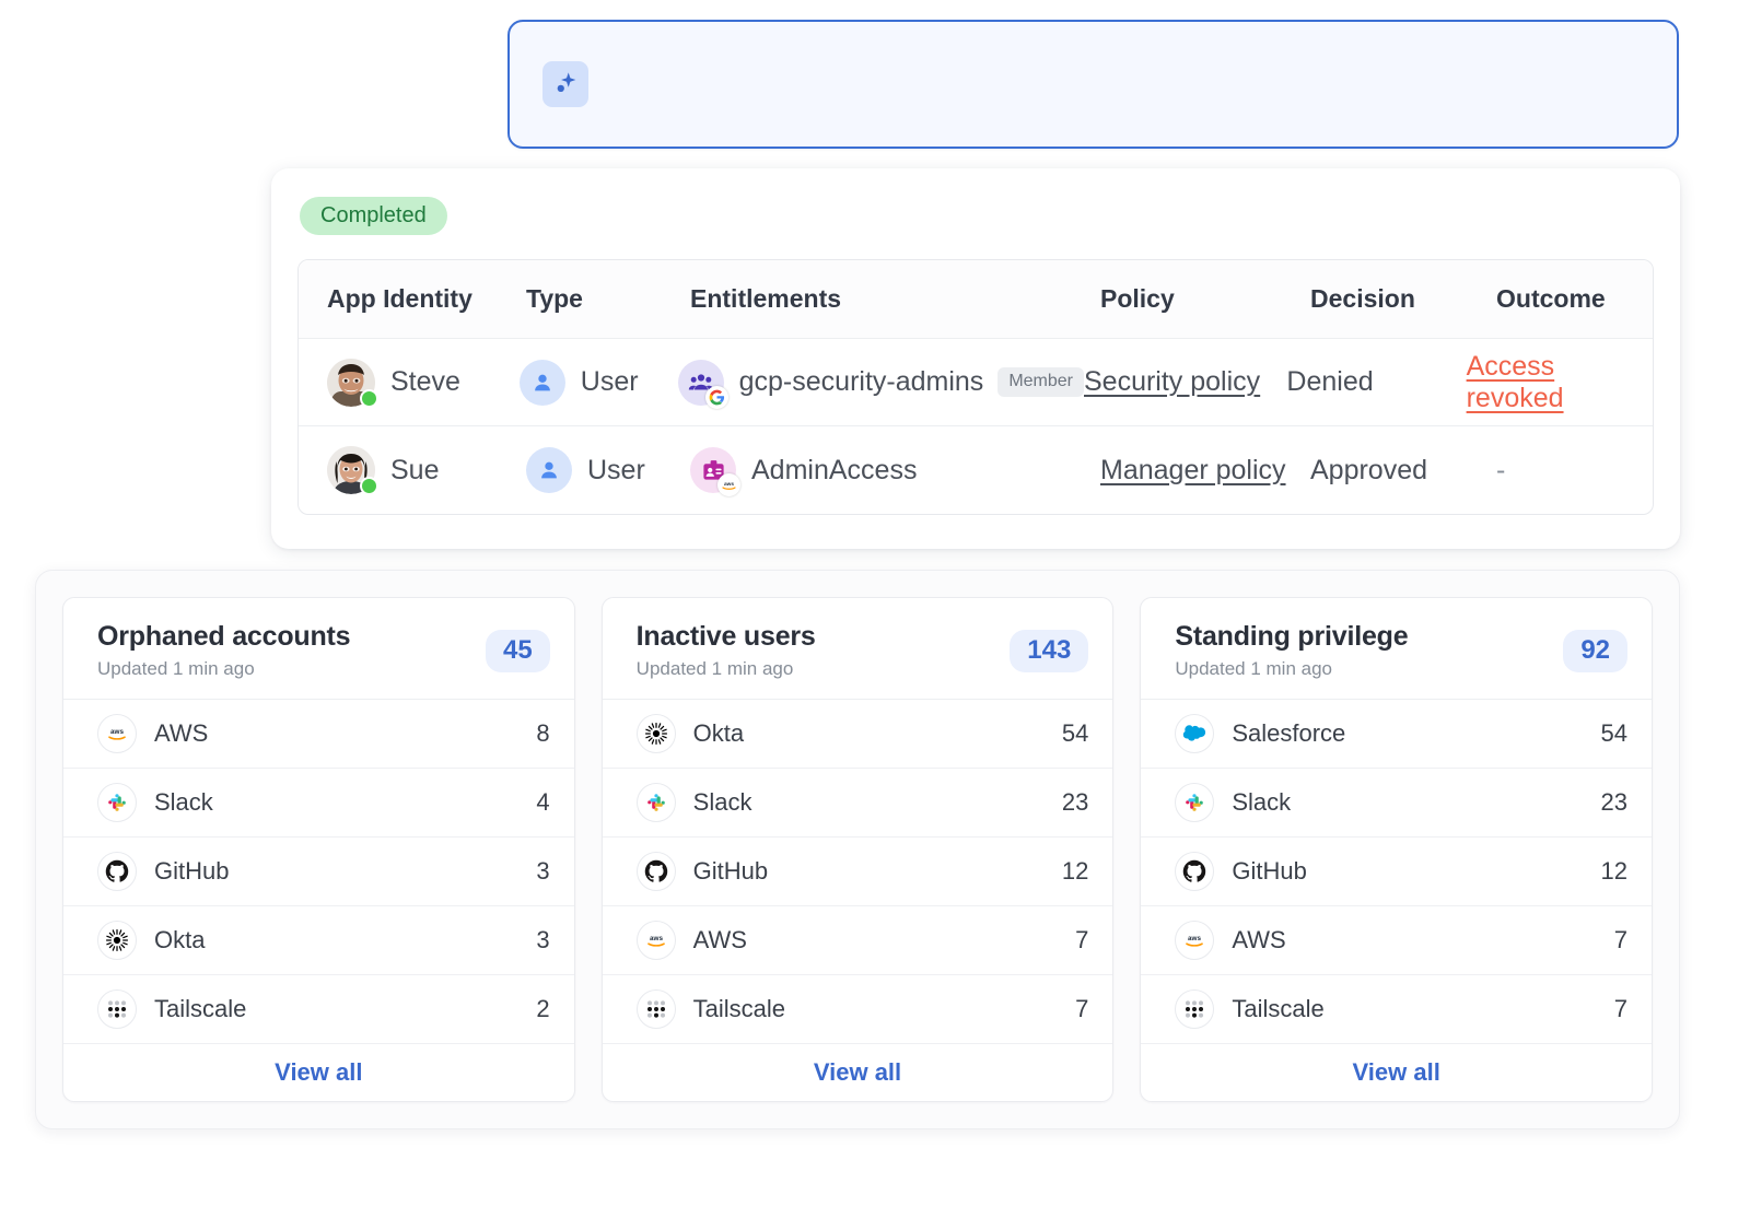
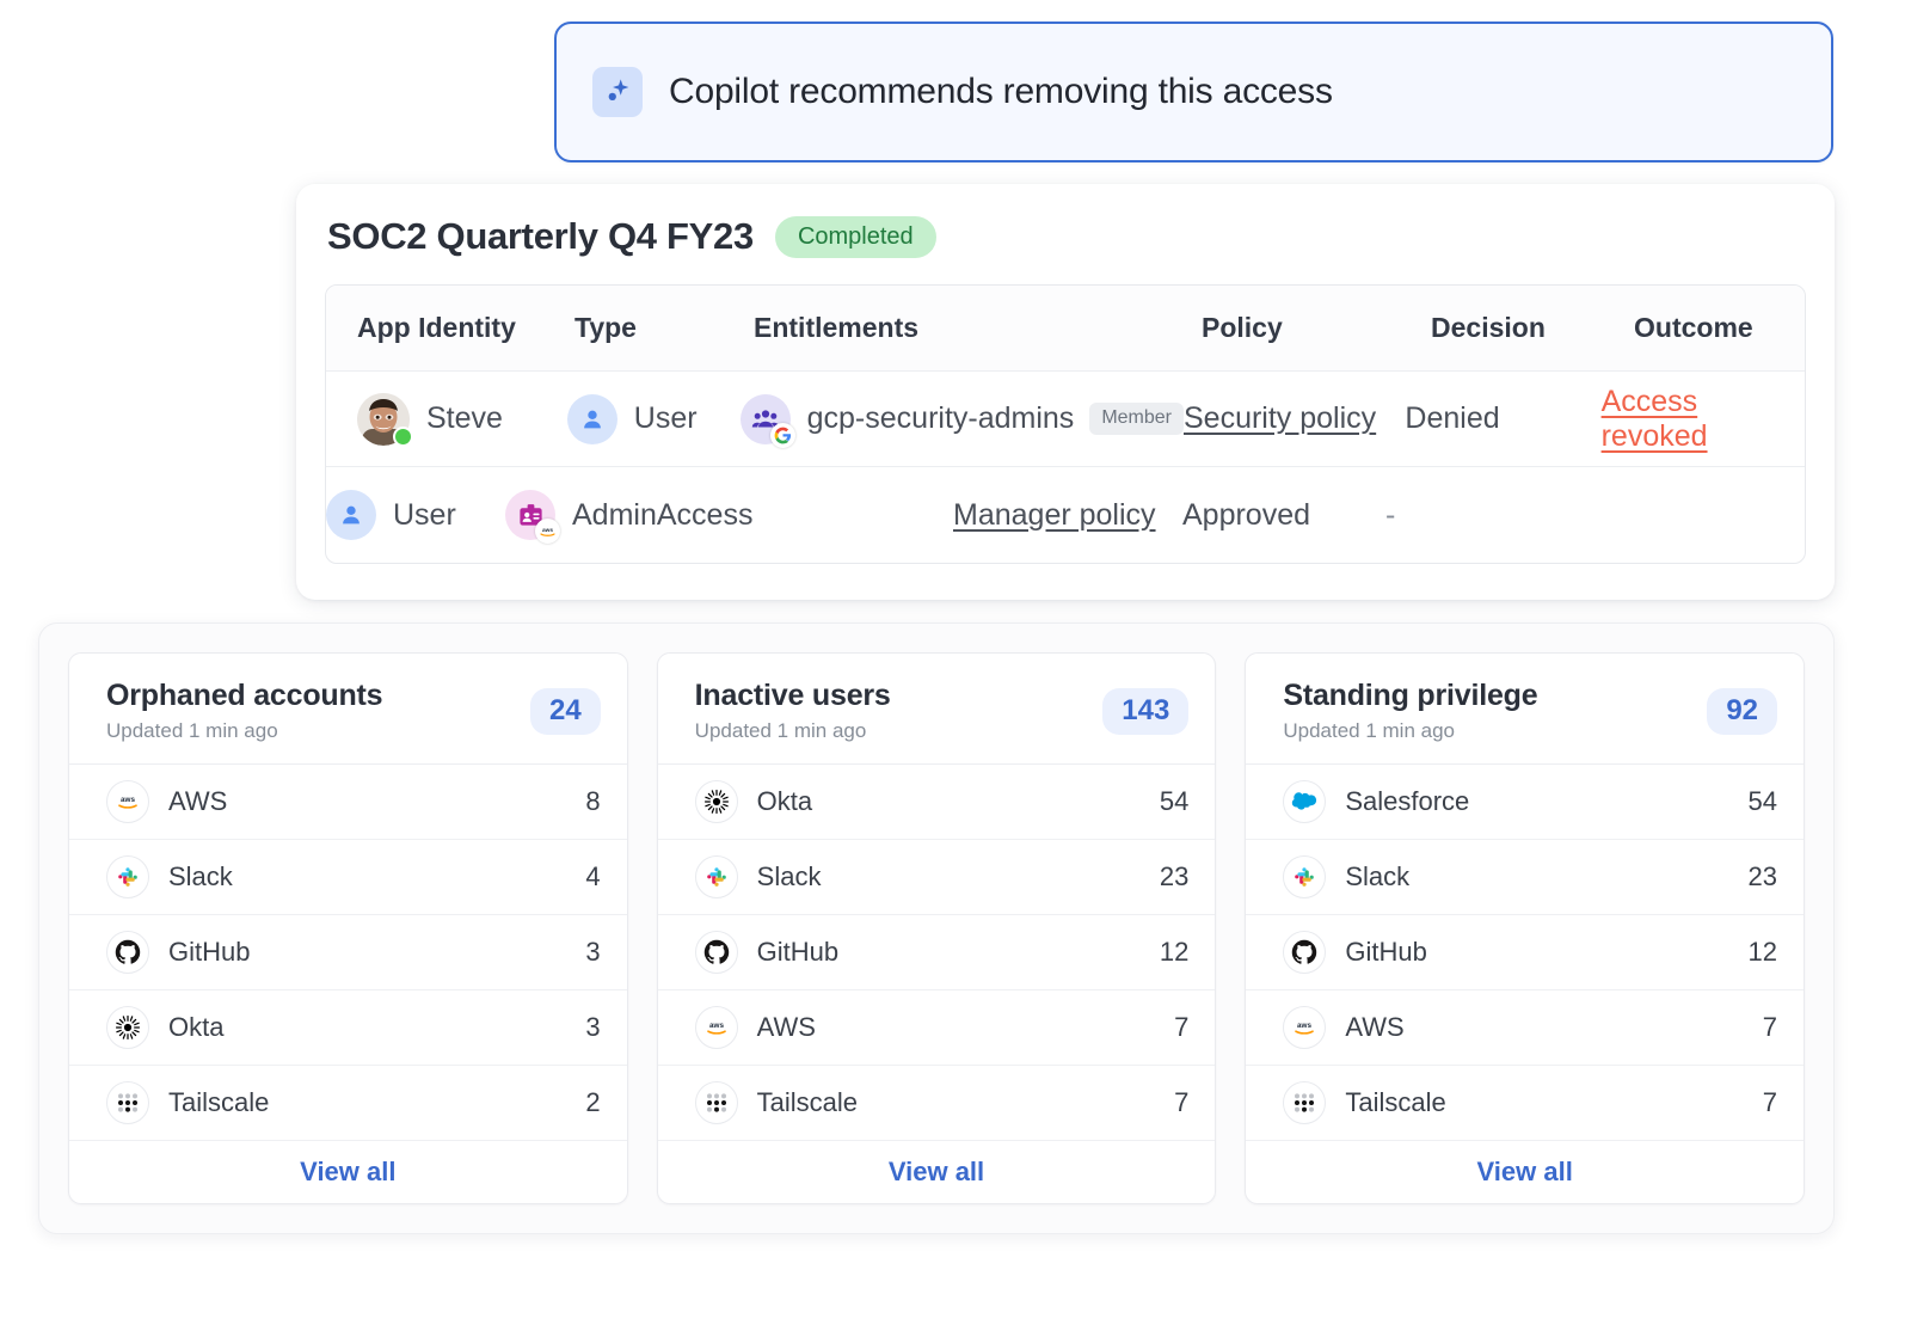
+ Copilot recommends removing this access
+ SOC2 Quarterly Q4 FY23
  Completed
  App Identity
  Type
  Entitlements
  Policy
  Decision
  Outcome
  Steve
  User
  gcp-security-admins
  Member
  Security policy
  Denied
  Access revoked
- Sue
  User
  AdminAccess
  Manager policy
  Approved
  -
  Orphaned accounts
  Updated 1 min ago
- 45
+ 24
  AWS
  8
  Slack
  4
  GitHub
  3
  Okta
  3
  Tailscale
  2
  View all
  Inactive users
  Updated 1 min ago
  143
  Okta
  54
  Slack
  23
  GitHub
  12
  AWS
  7
  Tailscale
  7
  View all
  Standing privilege
  Updated 1 min ago
  92
  Salesforce
  54
  Slack
  23
  GitHub
  12
  AWS
  7
  Tailscale
  7
  View all
